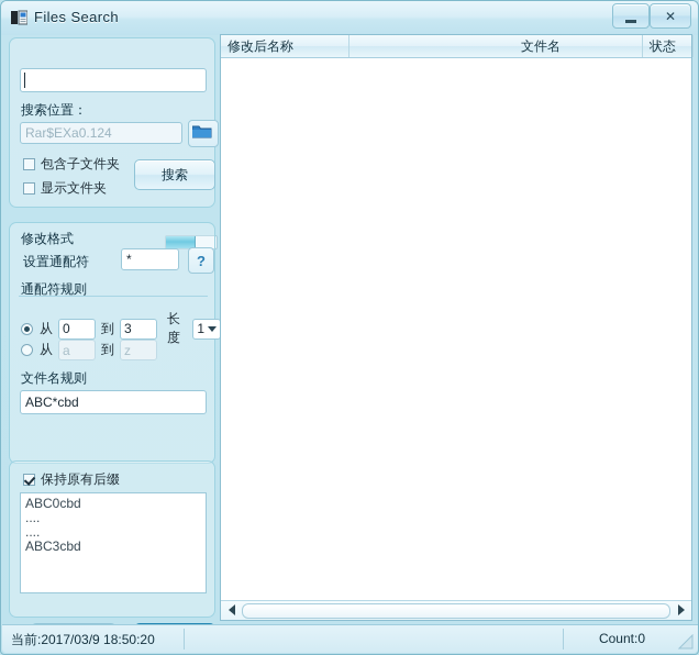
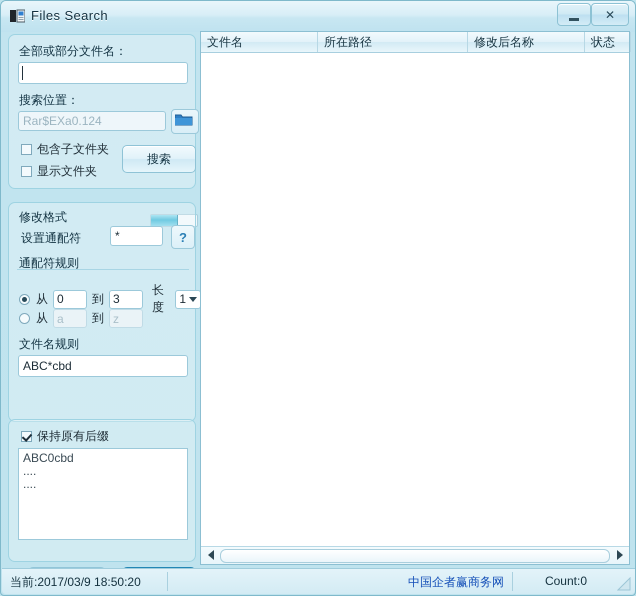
  Files Search
  ✕
+ 全部或部分文件名：
  搜索位置：
  Rar$EXa0.124
  包含子文件夹
  显示文件夹
  搜索
  修改格式
  设置通配符
  *
  ?
  通配符规则
  从
  0
  到
  3
  长度
  1
  从
  a
  到
  z
  文件名规则
  ABC*cbd
  保持原有后缀
  ABC0cbd
  ....
  ....
- ABC3cbd
- 修改后名称
+ 文件名
+ 所在路径
- 文件名
+ 修改后名称
  状态
  当前:2017/03/9 18:50:20
+ 中国企者赢商务网
  Count:0
